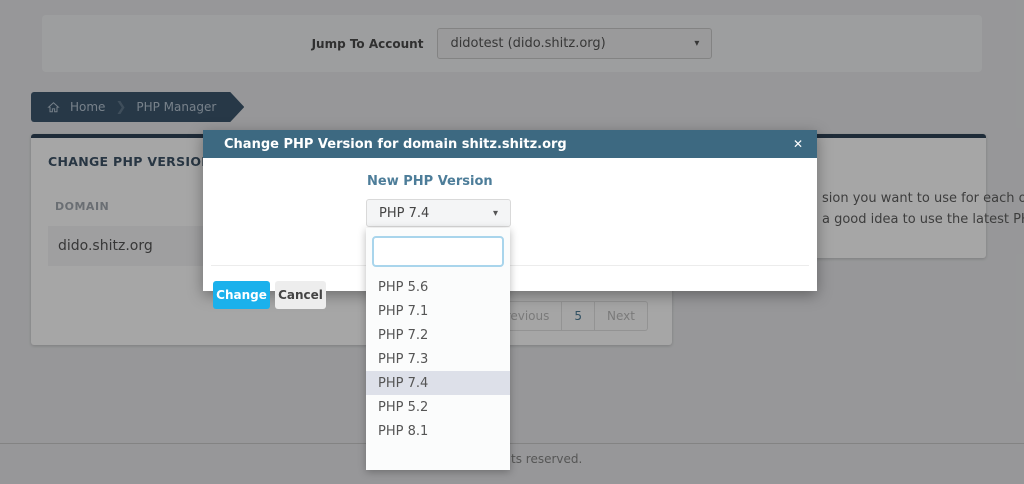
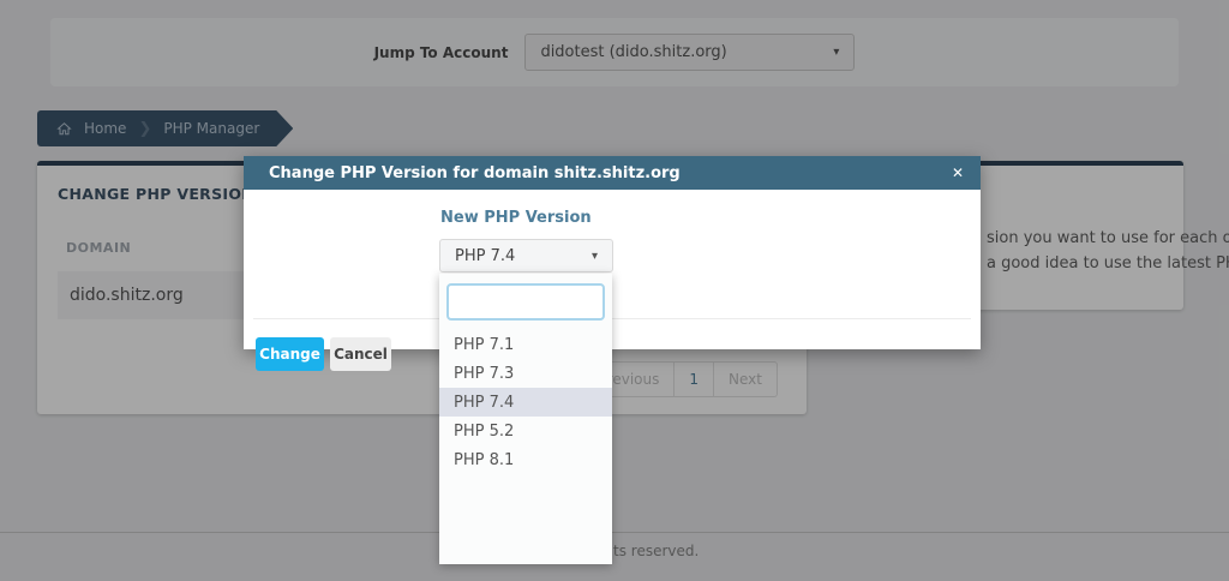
  Jump To Account
  didotest (dido.shitz.org)
  ▾
  Home
  ❯
  PHP Manager
  CHANGE PHP VERSIO
  DOMAIN
  dido.shitz.org
  evious
- 5
+ 1
  Next
  sion you want to use for each o
  a good idea to use the latest P
  ts reserved.
  Change PHP Version for domain shitz.shitz.org
  ✕
  New PHP Version
  PHP 7.4
  ▾
  Change
  Cancel
- PHP 5.6
  PHP 7.1
- PHP 7.2
  PHP 7.3
  PHP 7.4
  PHP 5.2
  PHP 8.1
